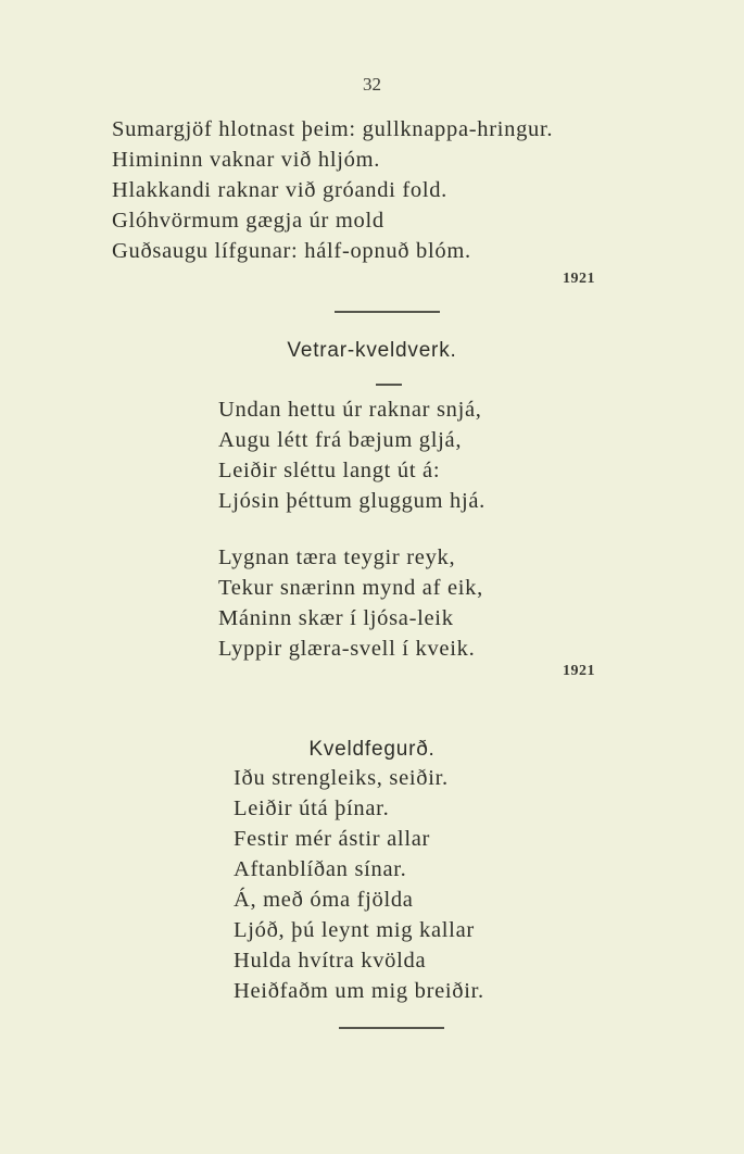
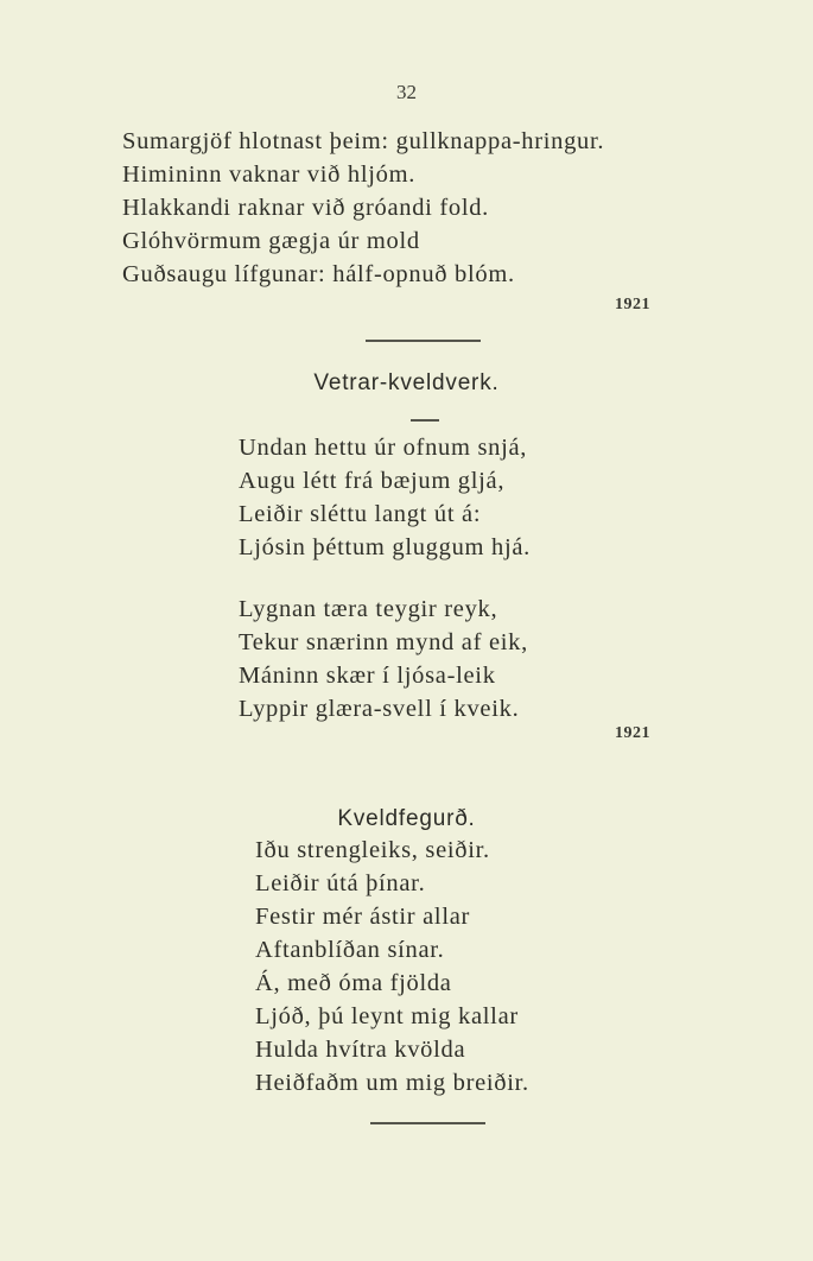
  32
  Sumargjöf hlotnast þeim: gullknappa-hringur.
  Himininn vaknar við hljóm.
  Hlakkandi raknar við gróandi fold.
  Glóhvörmum gægja úr mold
  Guðsaugu lífgunar: hálf-opnuð blóm.
  1921
  Vetrar-kveldverk.
- Undan hettu úr raknar snjá,
+ Undan hettu úr ofnum snjá,
  Augu létt frá bæjum gljá,
  Leiðir sléttu langt út á:
  Ljósin þéttum gluggum hjá.
  Lygnan tæra teygir reyk,
  Tekur snærinn mynd af eik,
  Máninn skær í ljósa-leik
  Lyppir glæra-svell í kveik.
  1921
  Kveldfegurð.
  Iðu strengleiks, seiðir.
  Leiðir útá þínar.
  Festir mér ástir allar
  Aftanblíðan sínar.
  Á, með óma fjölda
  Ljóð, þú leynt mig kallar
  Hulda hvítra kvölda
  Heiðfaðm um mig breiðir.
